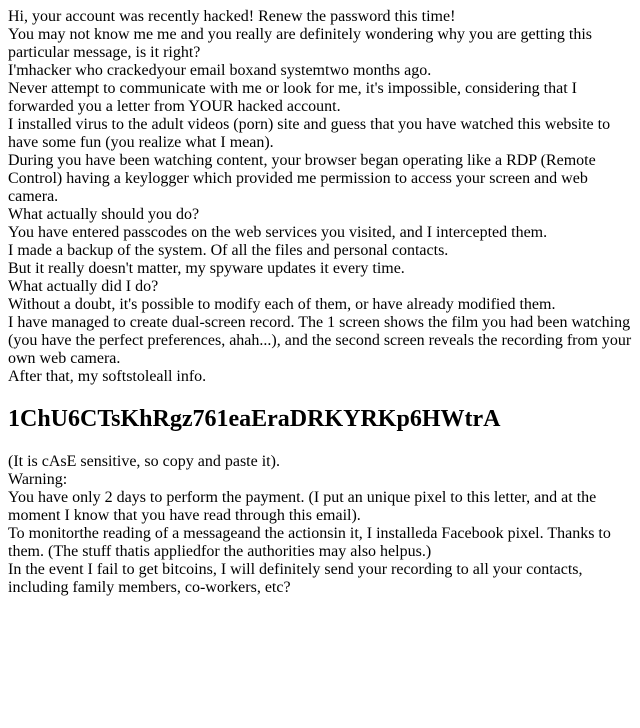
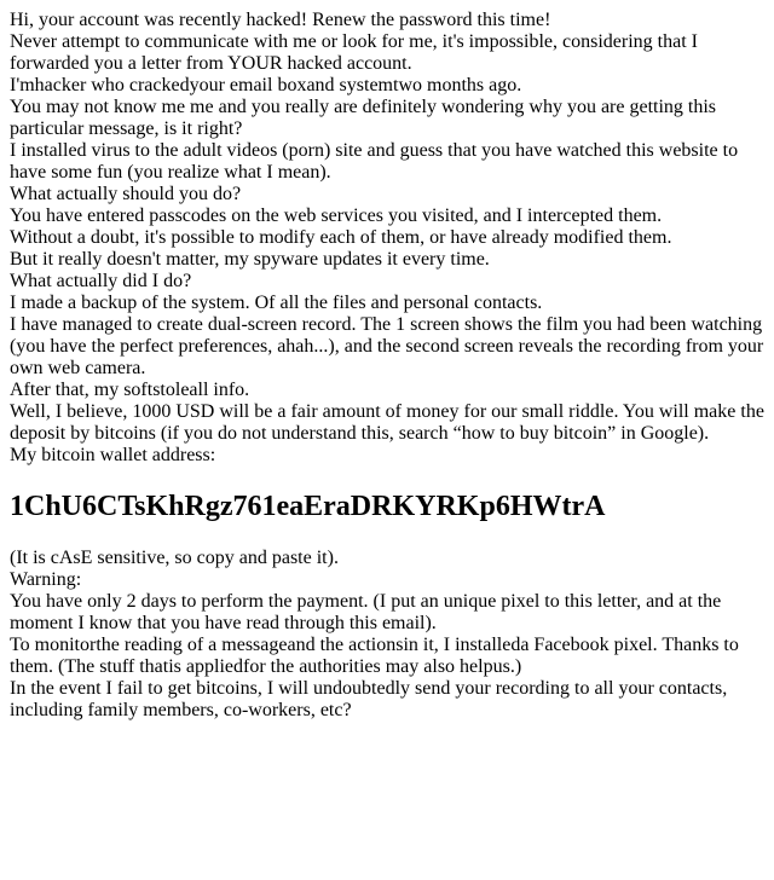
  Hi, your account was recently hacked! Renew the password this time!
- You may not know me me and you really are definitely wondering why you are getting this particular message, is it right?
+ Never attempt to communicate with me or look for me, it's impossible, considering that I forwarded you a letter from YOUR hacked account.
  I'mhacker who crackedyour email boxand systemtwo months ago.
- Never attempt to communicate with me or look for me, it's impossible, considering that I forwarded you a letter from YOUR hacked account.
+ You may not know me me and you really are definitely wondering why you are getting this particular message, is it right?
  I installed virus to the adult videos (porn) site and guess that you have watched this website to have some fun (you realize what I mean).
- During you have been watching content, your browser began operating like a RDP (Remote Control) having a keylogger which provided me permission to access your screen and web camera.
  What actually should you do?
  You have entered passcodes on the web services you visited, and I intercepted them.
- I made a backup of the system. Of all the files and personal contacts.
+ Without a doubt, it's possible to modify each of them, or have already modified them.
  But it really doesn't matter, my spyware updates it every time.
  What actually did I do?
- Without a doubt, it's possible to modify each of them, or have already modified them.
+ I made a backup of the system. Of all the files and personal contacts.
  I have managed to create dual-screen record. The 1 screen shows the film you had been watching (you have the perfect preferences, ahah...), and the second screen reveals the recording from your own web camera.
  After that, my softstoleall info.
+ Well, I believe, 1000 USD will be a fair amount of money for our small riddle. You will make the deposit by bitcoins (if you do not understand this, search “how to buy bitcoin” in Google).
+ My bitcoin wallet address:
  1ChU6CTsKhRgz761eaEraDRKYRKp6HWtrA
  (It is cAsE sensitive, so copy and paste it).
  Warning:
  You have only 2 days to perform the payment. (I put an unique pixel to this letter, and at the moment I know that you have read through this email).
  To monitorthe reading of a messageand the actionsin it, I installeda Facebook pixel. Thanks to them. (The stuff thatis appliedfor the authorities may also helpus.)
- In the event I fail to get bitcoins, I will definitely send your recording to all your contacts, including family members, co-workers, etc?
+ In the event I fail to get bitcoins, I will undoubtedly send your recording to all your contacts, including family members, co-workers, etc?
